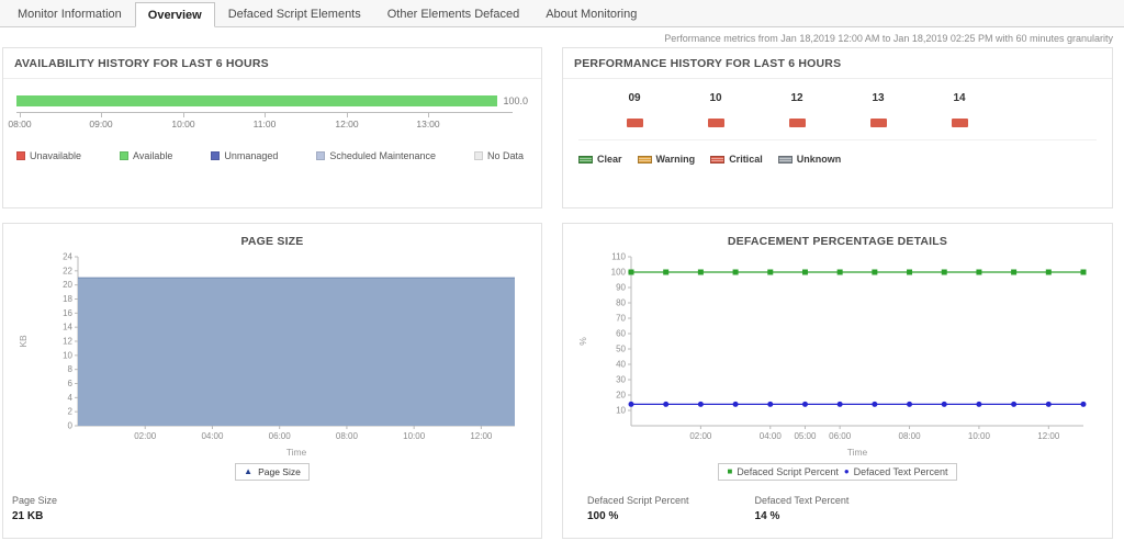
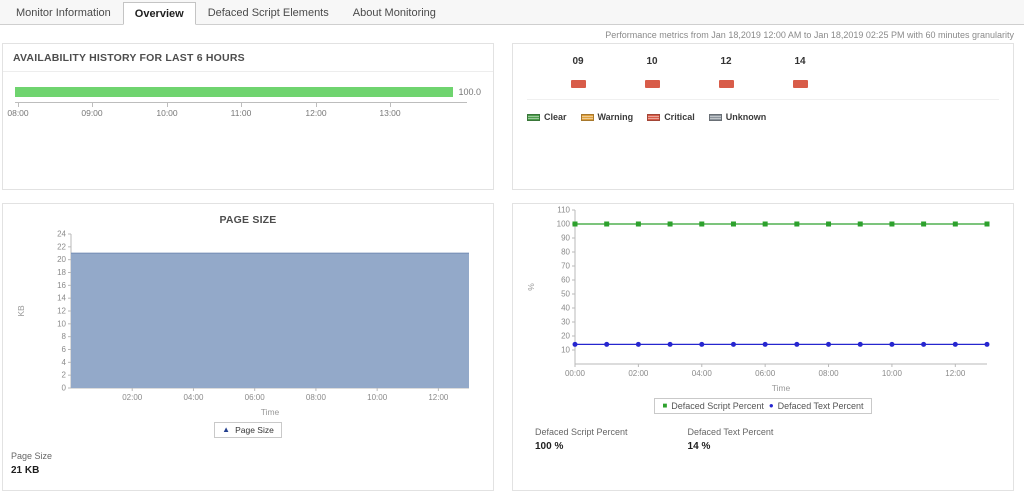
  Monitor Information
  Overview
  Defaced Script Elements
- Other Elements Defaced
  About Monitoring
  Performance metrics from Jan 18,2019 12:00 AM to Jan 18,2019 02:25 PM with 60 minutes granularity
  AVAILABILITY HISTORY FOR LAST 6 HOURS
  100.0
  08:00
  09:00
  10:00
  11:00
  12:00
  13:00
- Unavailable
- Available
- Unmanaged
- Scheduled Maintenance
- No Data
- PERFORMANCE HISTORY FOR LAST 6 HOURS
  09
  10
  12
- 13
  14
  Clear
  Warning
  Critical
  Unknown
  PAGE SIZE
  0
  2
  4
  6
  8
  10
  12
  14
  16
  18
  20
  22
  24
  02:00
  04:00
  06:00
  08:00
  10:00
  12:00
  Time
  ▲
  Page Size
  Page Size
  21 KB
- DEFACEMENT PERCENTAGE DETAILS
  10
  20
  30
  40
  50
  60
  70
  80
  90
  100
  110
- 05:00
+ 00:00
  02:00
  04:00
  06:00
  08:00
  10:00
  12:00
  Time
  ■
  Defaced Script Percent
  ●
  Defaced Text Percent
  Defaced Script Percent
  100 %
  Defaced Text Percent
  14 %
